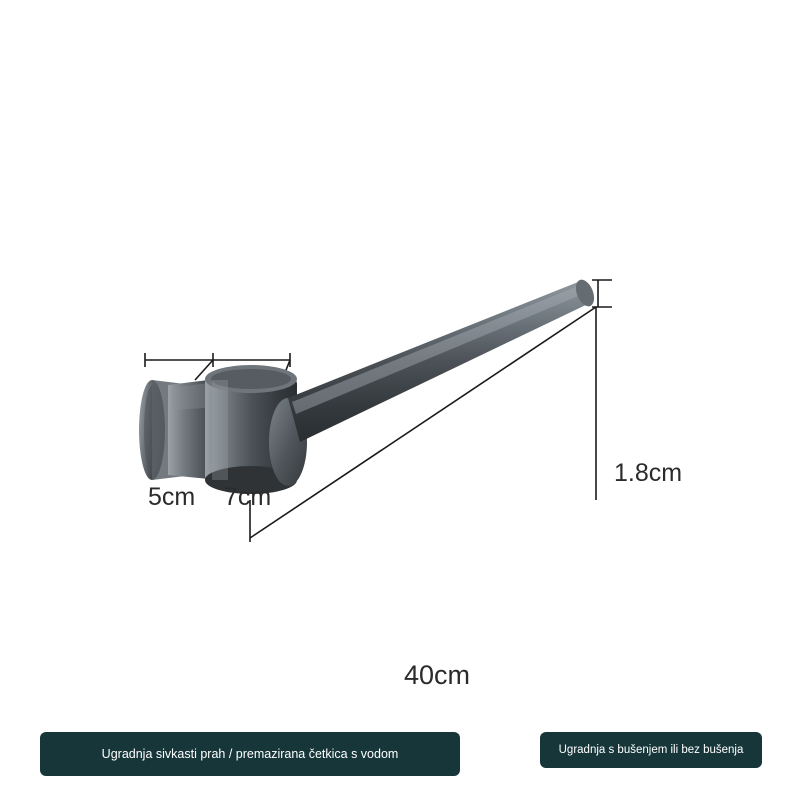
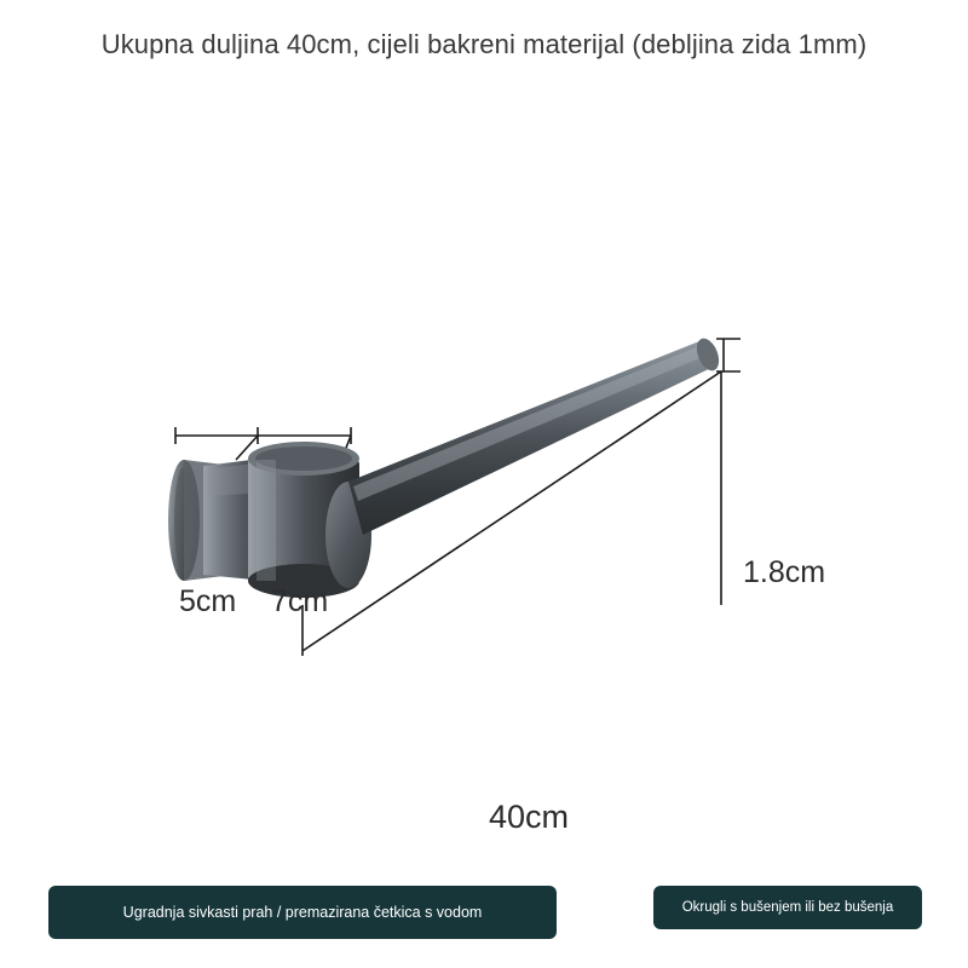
+ Ukupna duljina 40cm, cijeli bakreni materijal (debljina zida 1mm)
  5cm
  7cm
  1.8cm
  40cm
  Ugradnja sivkasti prah / premazirana četkica s vodom
- Ugradnja s bušenjem ili bez bušenja
+ Okrugli s bušenjem ili bez bušenja
